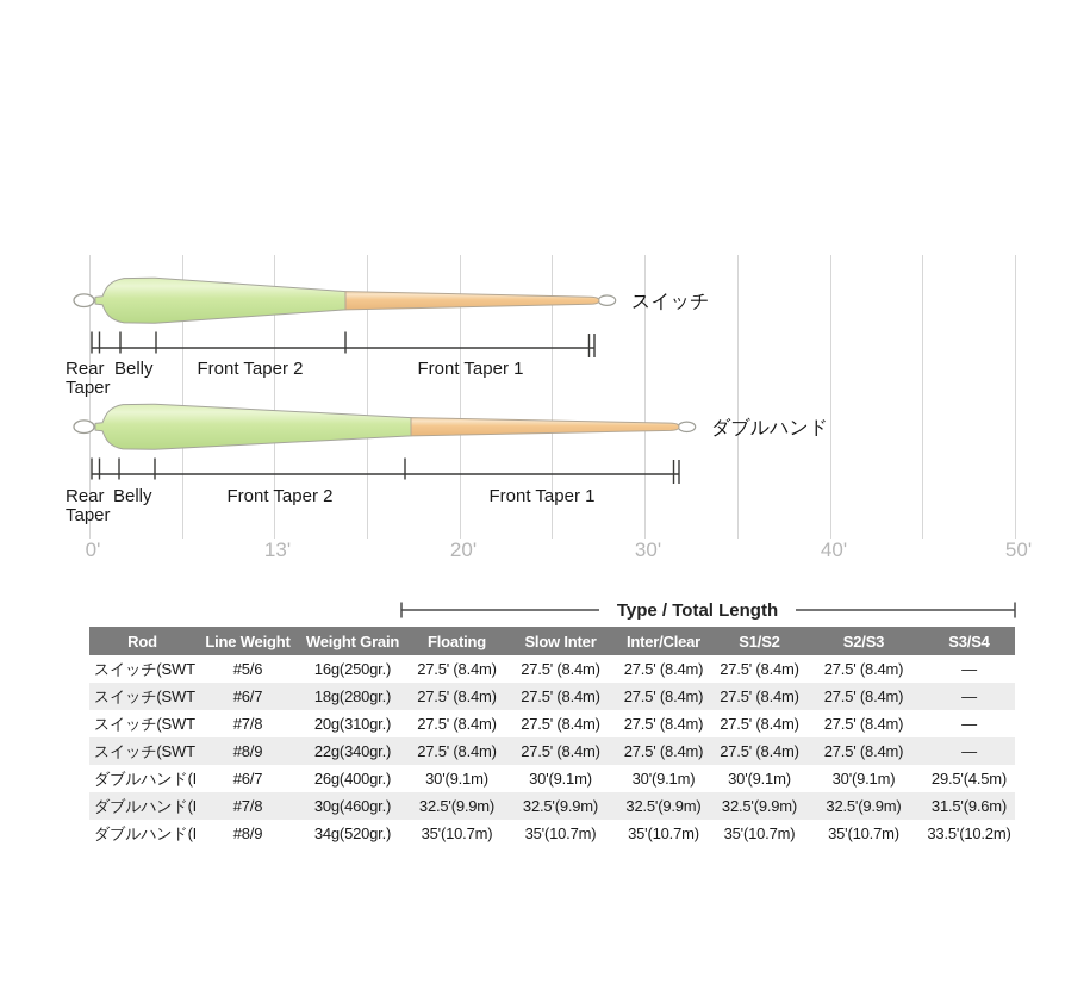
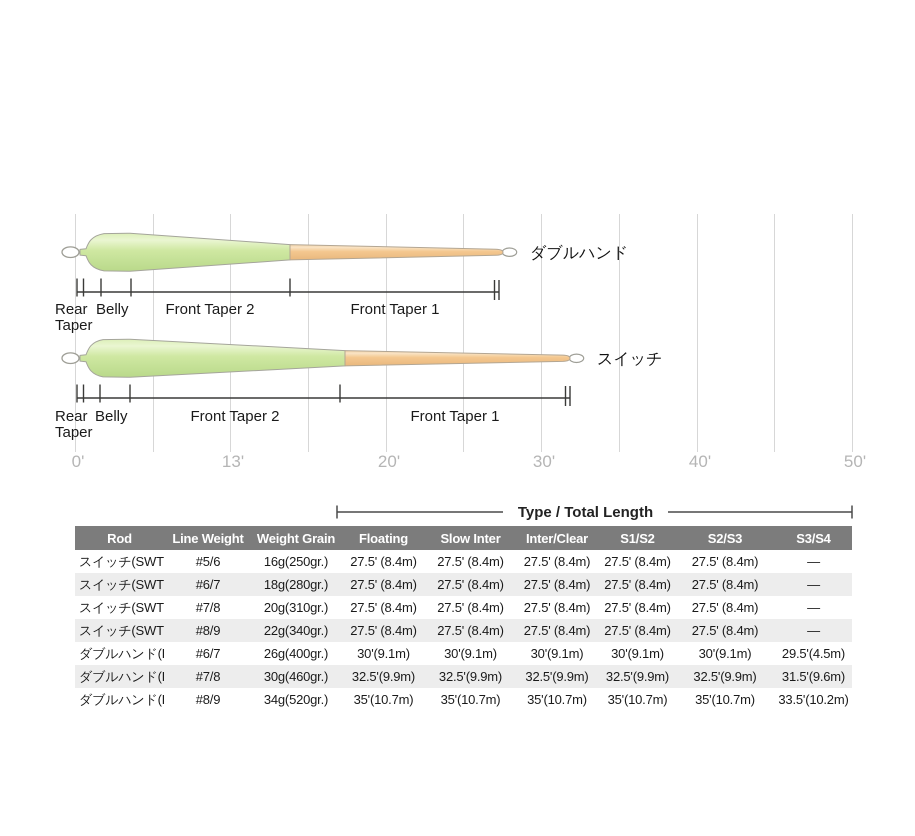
  Rear Taper
  Belly
  Front Taper 2
  Front Taper 1
- スイッチ
+ ダブルハンド
  Rear Taper
  Belly
  Front Taper 2
  Front Taper 1
- ダブルハンド
+ スイッチ
  0'
  13'
  20'
  30'
  40'
  50'
  Type / Total Length
  Rod	Line Weight	Weight Grain	Floating	Slow Inter	Inter/Clear	S1/S2	S2/S3	S3/S4
  スイッチ(SWT	#5/6	16g(250gr.)	27.5' (8.4m)	27.5' (8.4m)	27.5' (8.4m)	27.5' (8.4m)	27.5' (8.4m)	—
  スイッチ(SWT	#6/7	18g(280gr.)	27.5' (8.4m)	27.5' (8.4m)	27.5' (8.4m)	27.5' (8.4m)	27.5' (8.4m)	—
  スイッチ(SWT	#7/8	20g(310gr.)	27.5' (8.4m)	27.5' (8.4m)	27.5' (8.4m)	27.5' (8.4m)	27.5' (8.4m)	—
  スイッチ(SWT	#8/9	22g(340gr.)	27.5' (8.4m)	27.5' (8.4m)	27.5' (8.4m)	27.5' (8.4m)	27.5' (8.4m)	—
  ダブルハンド(	#6/7	26g(400gr.)	30'(9.1m)	30'(9.1m)	30'(9.1m)	30'(9.1m)	30'(9.1m)	29.5'(4.5m)
  ダブルハンド(	#7/8	30g(460gr.)	32.5'(9.9m)	32.5'(9.9m)	32.5'(9.9m)	32.5'(9.9m)	32.5'(9.9m)	31.5'(9.6m)
  ダブルハンド(	#8/9	34g(520gr.)	35'(10.7m)	35'(10.7m)	35'(10.7m)	35'(10.7m)	35'(10.7m)	33.5'(10.2m)
